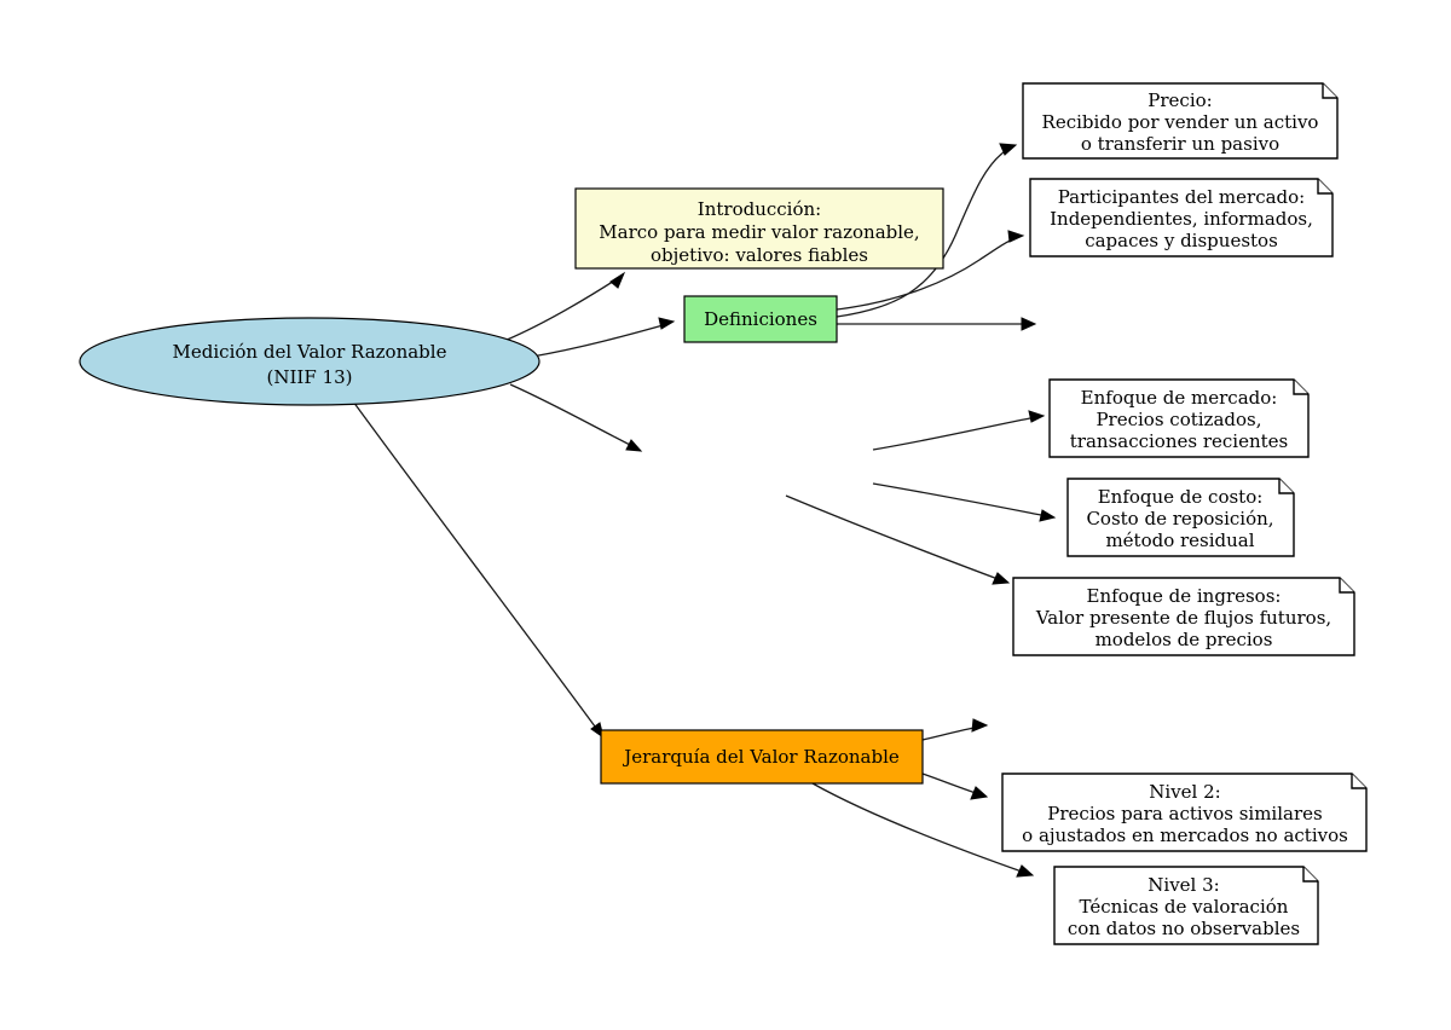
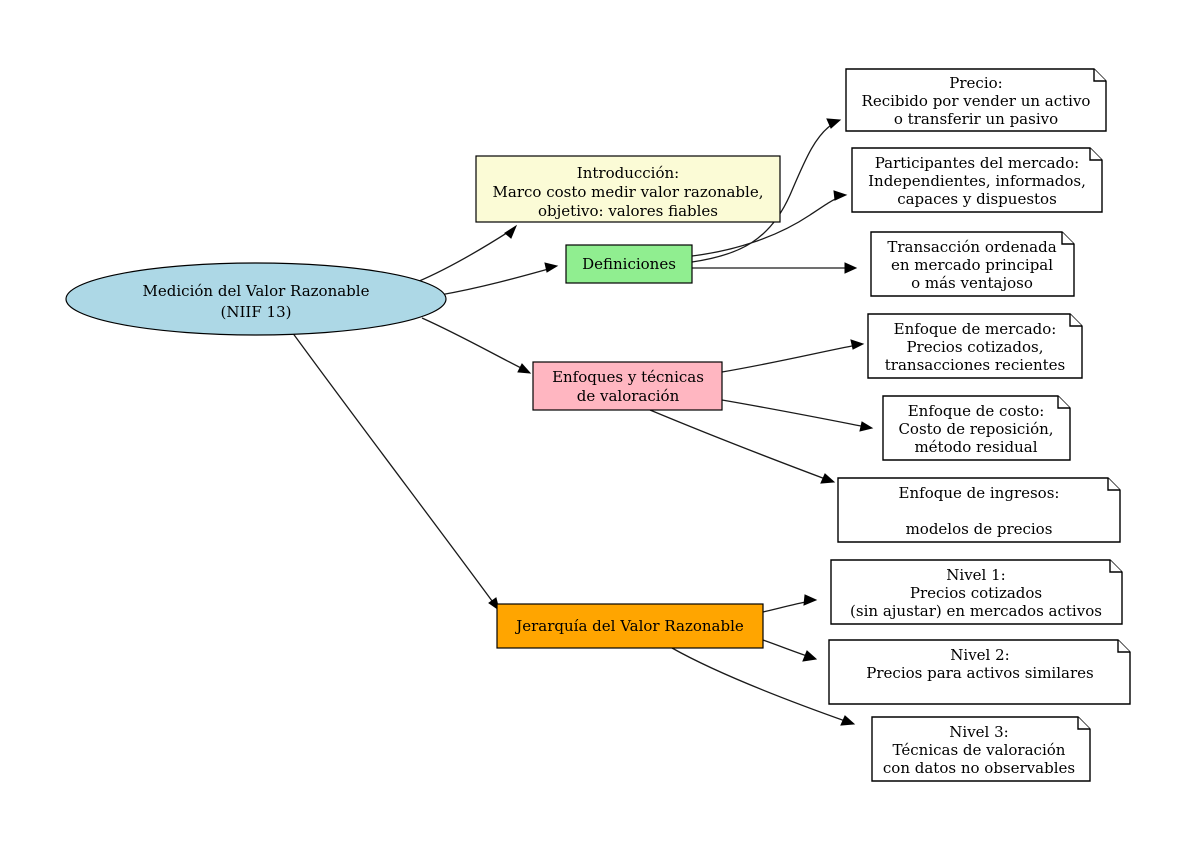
  Medición del Valor Razonable
  (NIIF 13)
  Introducción:
- Marco para medir valor razonable,
+ Marco costo medir valor razonable,
  objetivo: valores fiables
  Definiciones
+ Enfoques y técnicas
+ de valoración
  Jerarquía del Valor Razonable
  Precio:
  Recibido por vender un activo
  o transferir un pasivo
  Participantes del mercado:
  Independientes, informados,
  capaces y dispuestos
+ Transacción ordenada
+ en mercado principal
+ o más ventajoso
  Enfoque de mercado:
  Precios cotizados,
  transacciones recientes
  Enfoque de costo:
  Costo de reposición,
  método residual
  Enfoque de ingresos:
- Valor presente de flujos futuros,
  modelos de precios
+ Nivel 1:
+ Precios cotizados
+ (sin ajustar) en mercados activos
  Nivel 2:
  Precios para activos similares
- o ajustados en mercados no activos
  Nivel 3:
  Técnicas de valoración
  con datos no observables
